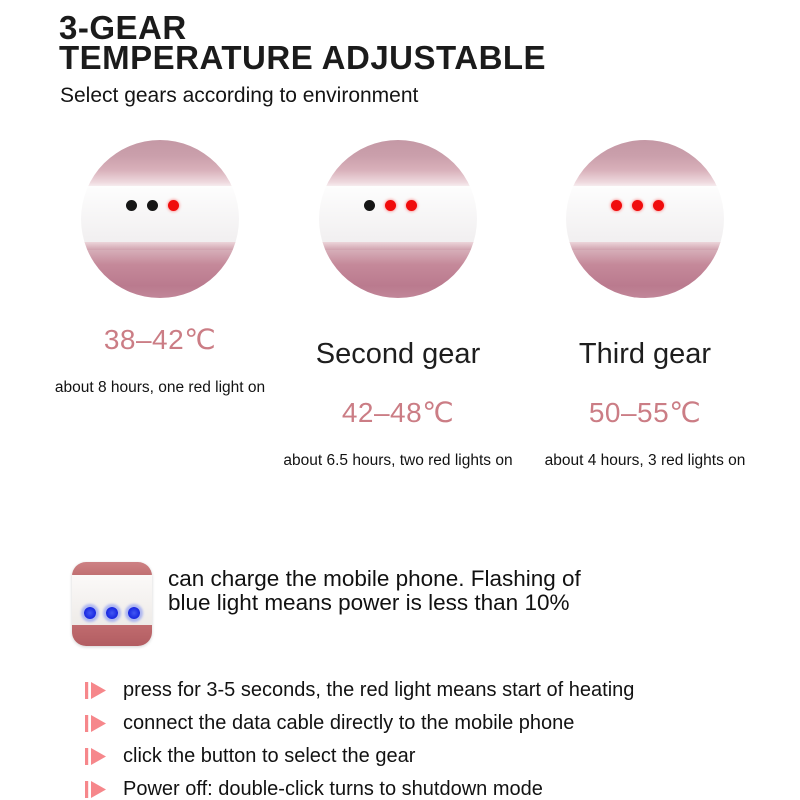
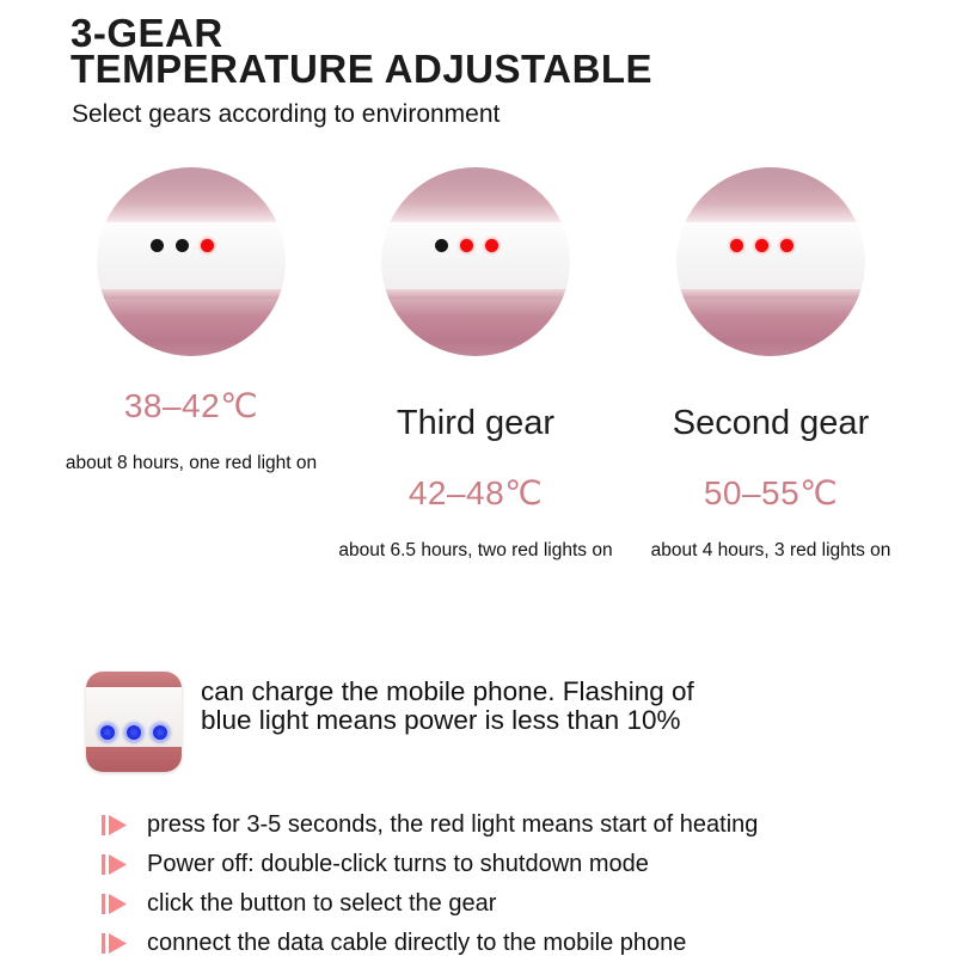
  3-GEAR
  TEMPERATURE ADJUSTABLE
  Select gears according to environment
  38–42℃
  about 8 hours, one red light on
- Second gear
+ Third gear
  42–48℃
  about 6.5 hours, two red lights on
- Third gear
+ Second gear
  50–55℃
  about 4 hours, 3 red lights on
  can charge the mobile phone. Flashing of
  blue light means power is less than 10%
  press for 3-5 seconds, the red light means start of heating
- connect the data cable directly to the mobile phone
+ Power off: double-click turns to shutdown mode
  click the button to select the gear
- Power off: double-click turns to shutdown mode
+ connect the data cable directly to the mobile phone
